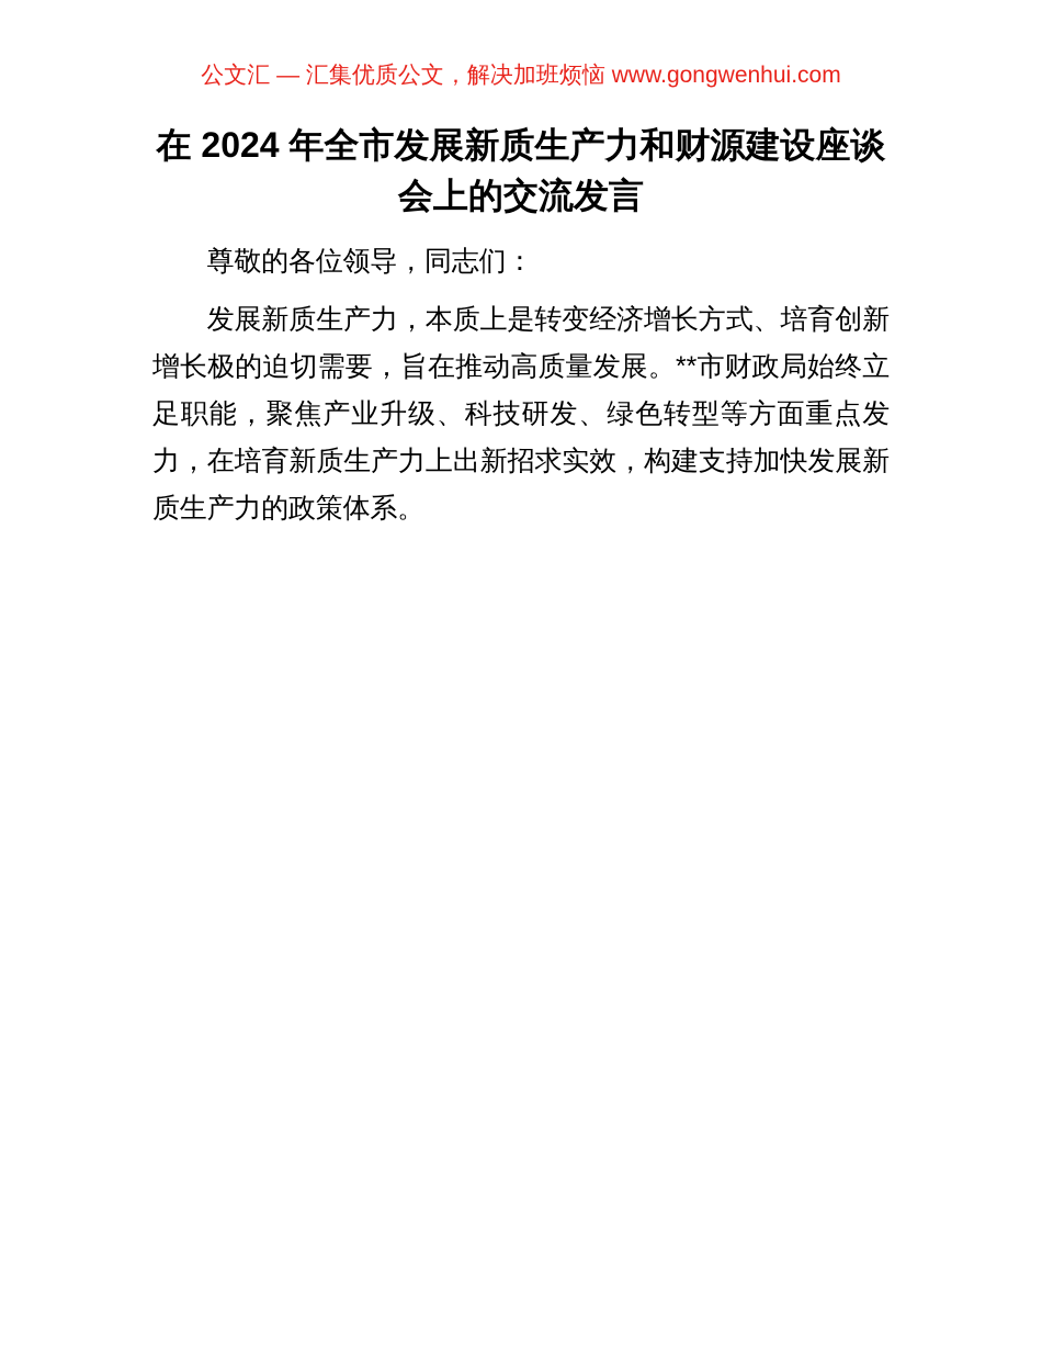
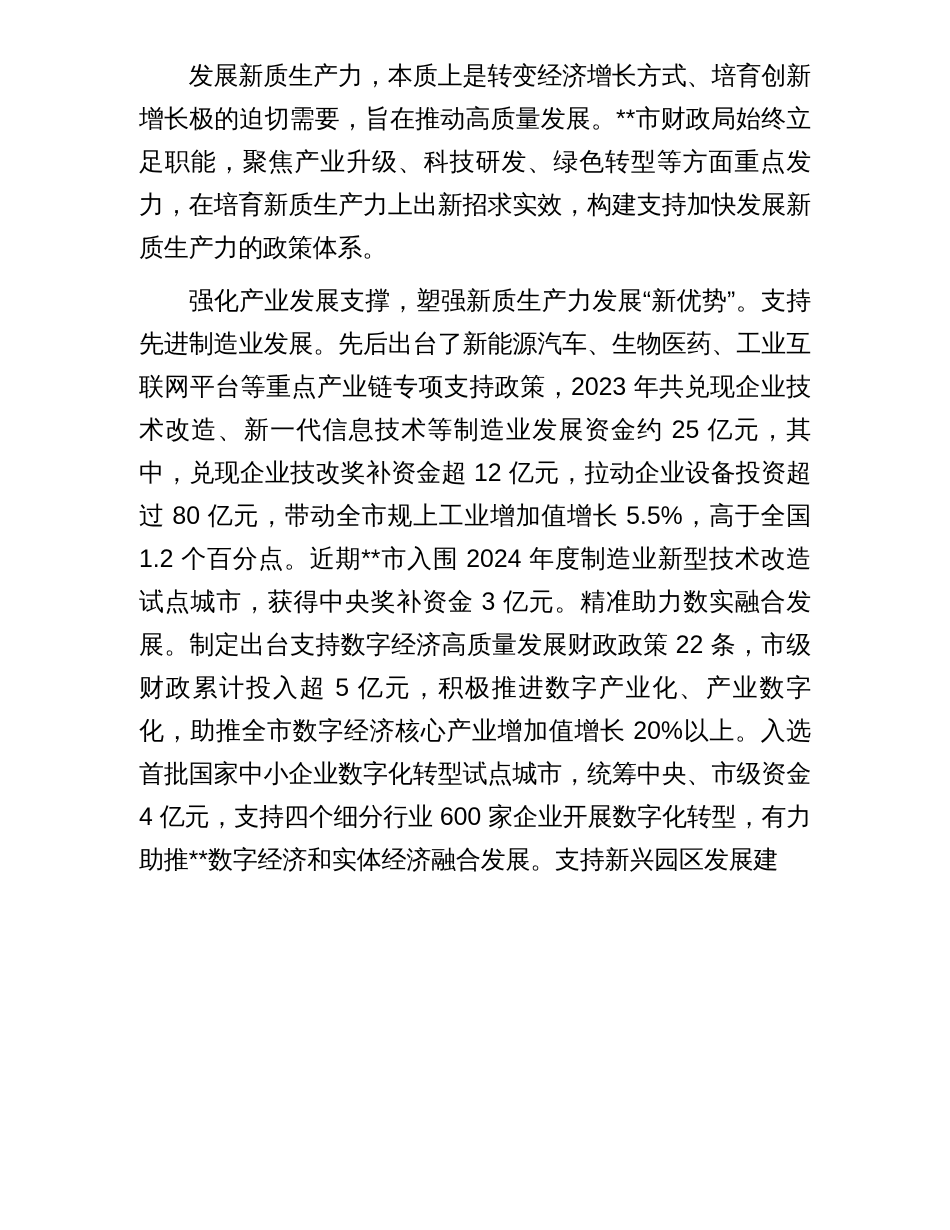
- 公文汇 — 汇集优质公文，解决加班烦恼 www.gongwenhui.com
- 在 2024 年全市发展新质生产力和财源建设座谈会上的交流发言
- 尊敬的各位领导，同志们：
  发展新质生产力，本质上是转变经济增长方式、培育创新增长极的迫切需要，旨在推动高质量发展。**市财政局始终立足职能，聚焦产业升级、科技研发、绿色转型等方面重点发力，在培育新质生产力上出新招求实效，构建支持加快发展新质生产力的政策体系。
+ 强化产业发展支撑，塑强新质生产力发展“新优势”。支持先进制造业发展。先后出台了新能源汽车、生物医药、工业互联网平台等重点产业链专项支持政策，2023 年共兑现企业技术改造、新一代信息技术等制造业发展资金约 25 亿元，其中，兑现企业技改奖补资金超 12 亿元，拉动企业设备投资超过 80 亿元，带动全市规上工业增加值增长 5.5%，高于全国 1.2 个百分点。近期**市入围 2024 年度制造业新型技术改造试点城市，获得中央奖补资金 3 亿元。精准助力数实融合发展。制定出台支持数字经济高质量发展财政政策 22 条，市级财政累计投入超 5 亿元，积极推进数字产业化、产业数字化，助推全市数字经济核心产业增加值增长 20%以上。入选首批国家中小企业数字化转型试点城市，统筹中央、市级资金 4 亿元，支持四个细分行业 600 家企业开展数字化转型，有力助推**数字经济和实体经济融合发展。支持新兴园区发展建
